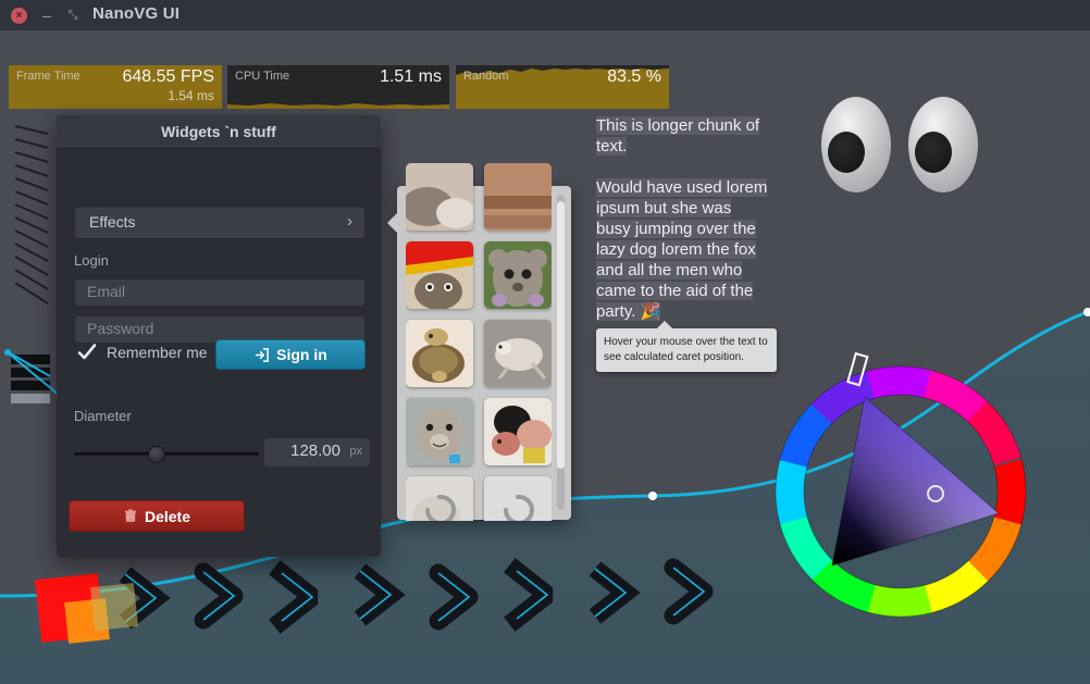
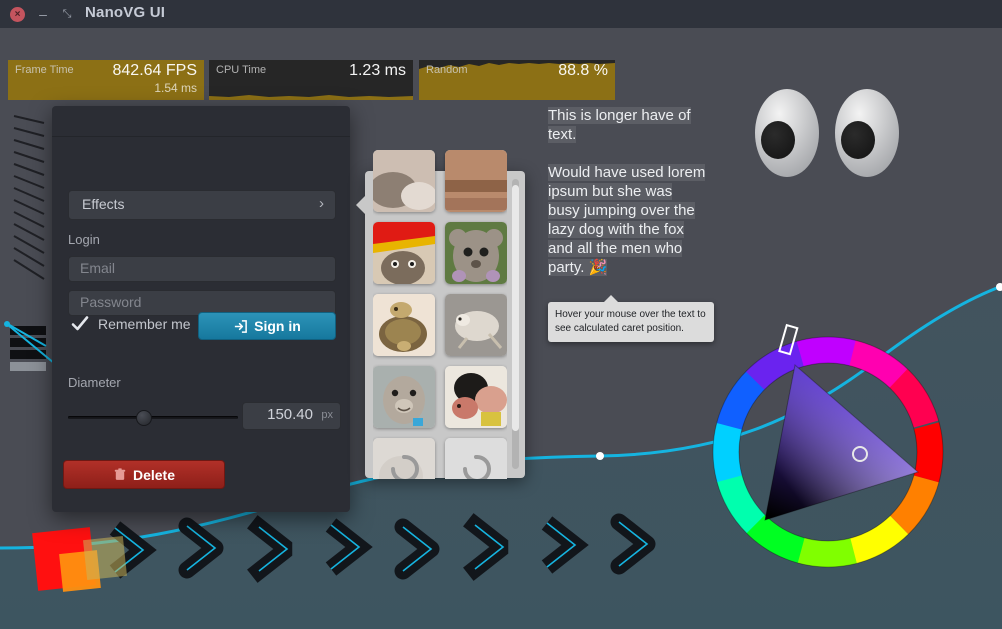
  ×
  –
  ⤡
  NanoVG UI
  Frame Time
- 648.55 FPS
+ 842.64 FPS
  1.54 ms
  CPU Time
- 1.51 ms
+ 1.23 ms
  Random
- 83.5 %
+ 88.8 %
- This is longer chunk of
+ This is longer have of
  text.
  Would have used lorem
  ipsum but she was
  busy jumping over the
- lazy dog lorem the fox
+ lazy dog with the fox
  and all the men who
- came to the aid of the
  party. 🎉
  Hover your mouse over the text to
  see calculated caret position.
- Widgets `n stuff
  Effects
  ›
  Login
  Email
  Password
  Remember me
  Sign in
  Diameter
- 128.00
+ 150.40
  px
  Delete
